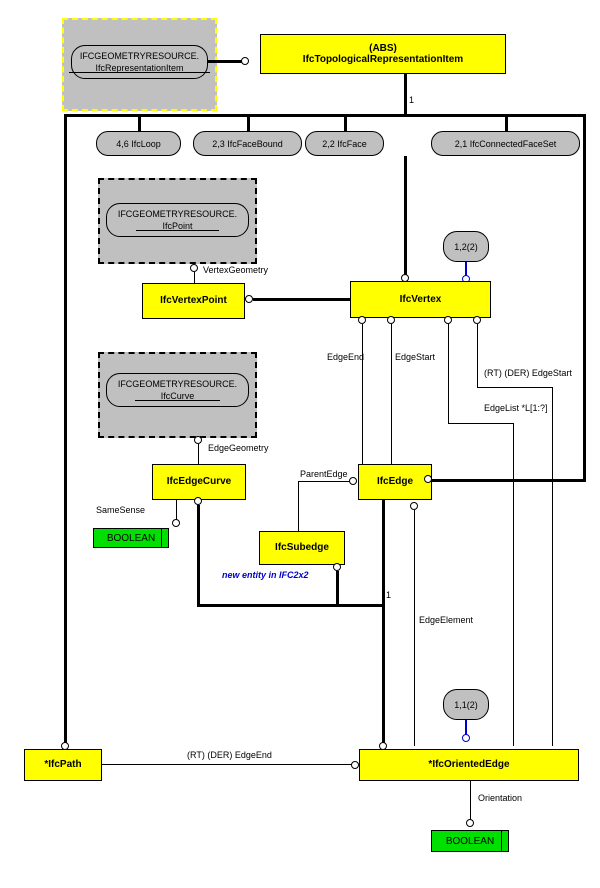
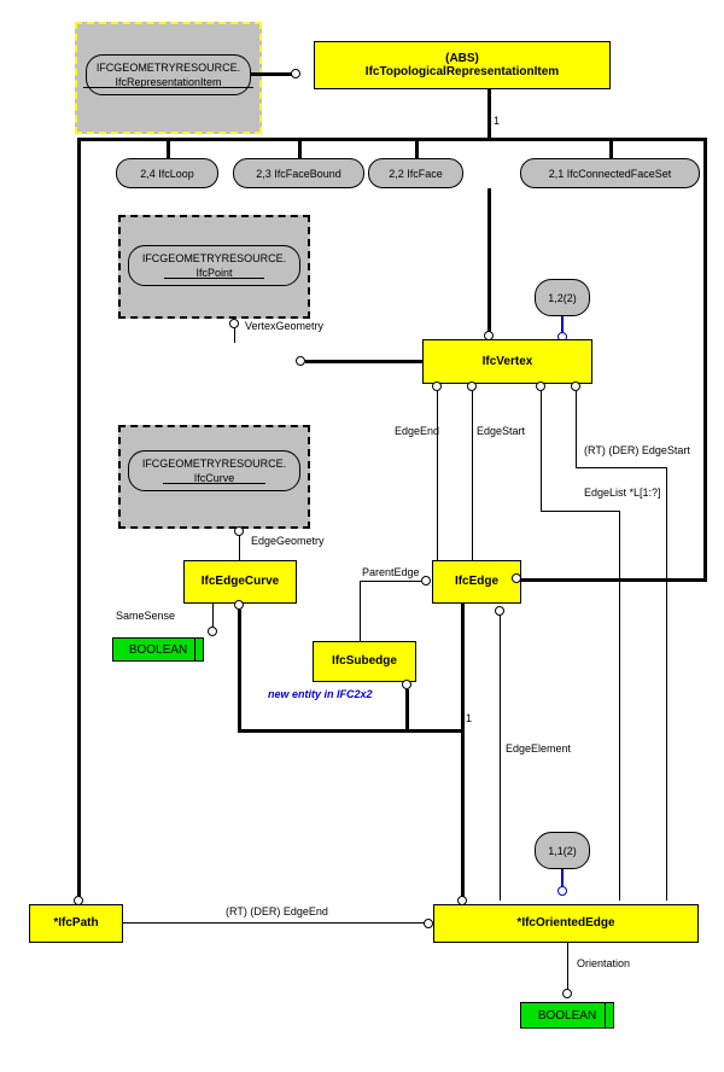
  IFCGEOMETRYRESOURCE.
  IfcRepresentationItem
  (ABS)
  IfcTopologicalRepresentationItem
  1
- 4,6 IfcLoop
+ 2,4 IfcLoop
  2,3 IfcFaceBound
  2,2 IfcFace
  2,1 IfcConnectedFaceSet
  IFCGEOMETRYRESOURCE.
  IfcPoint
  VertexGeometry
- IfcVertexPoint
  1,2(2)
  IfcVertex
  EdgeEnd
  EdgeStart
  EdgeList *L[1:?]
  (RT) (DER) EdgeStart
  IFCGEOMETRYRESOURCE.
  IfcCurve
  EdgeGeometry
  IfcEdgeCurve
  SameSense
  BOOLEAN
  IfcEdge
  ParentEdge
  IfcSubedge
  new entity in IFC2x2
  1
  EdgeElement
  1,1(2)
  *IfcPath
  (RT) (DER) EdgeEnd
  *IfcOrientedEdge
  Orientation
  BOOLEAN
